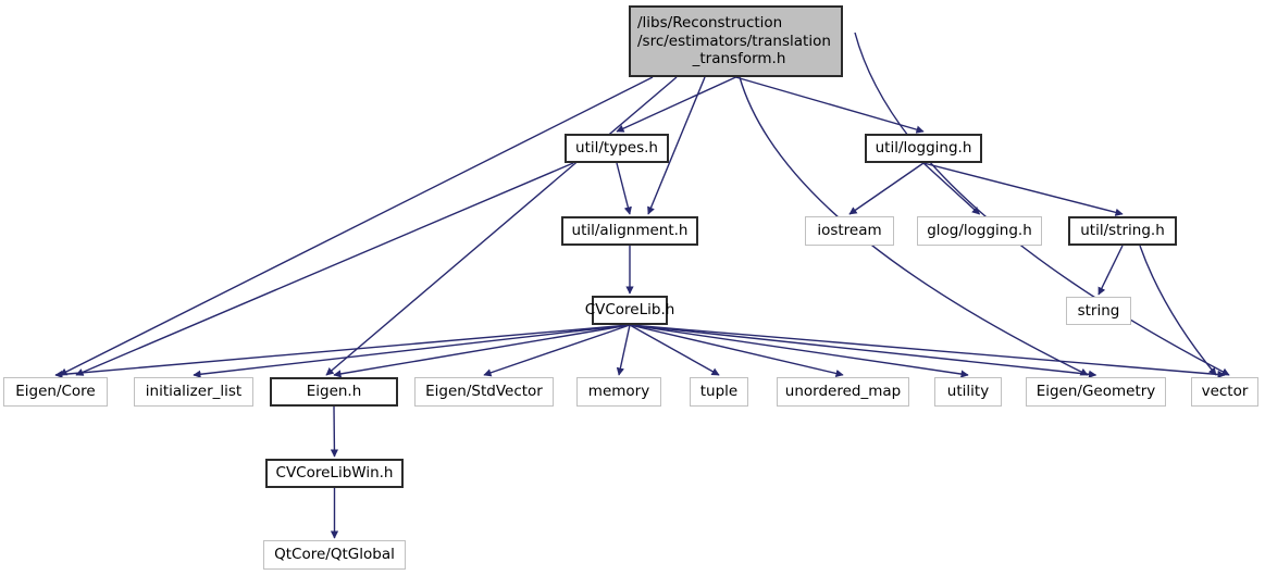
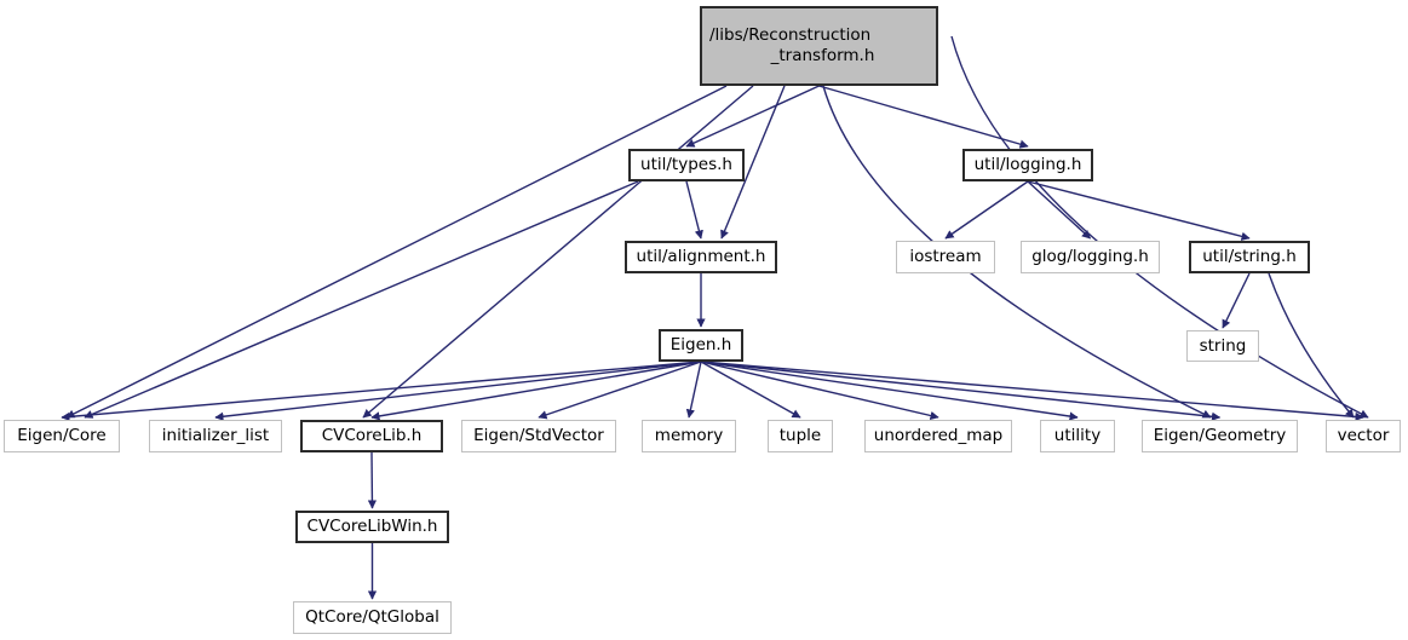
  /libs/Reconstruction
- /src/estimators/translation
  _transform.h
  util/types.h
  util/logging.h
  util/alignment.h
  iostream
  glog/logging.h
  util/string.h
- CVCoreLib.h
+ Eigen.h
  string
  Eigen/Core
  initializer_list
- Eigen.h
+ CVCoreLib.h
  Eigen/StdVector
  memory
  tuple
  unordered_map
  utility
  Eigen/Geometry
  vector
  CVCoreLibWin.h
  QtCore/QtGlobal
